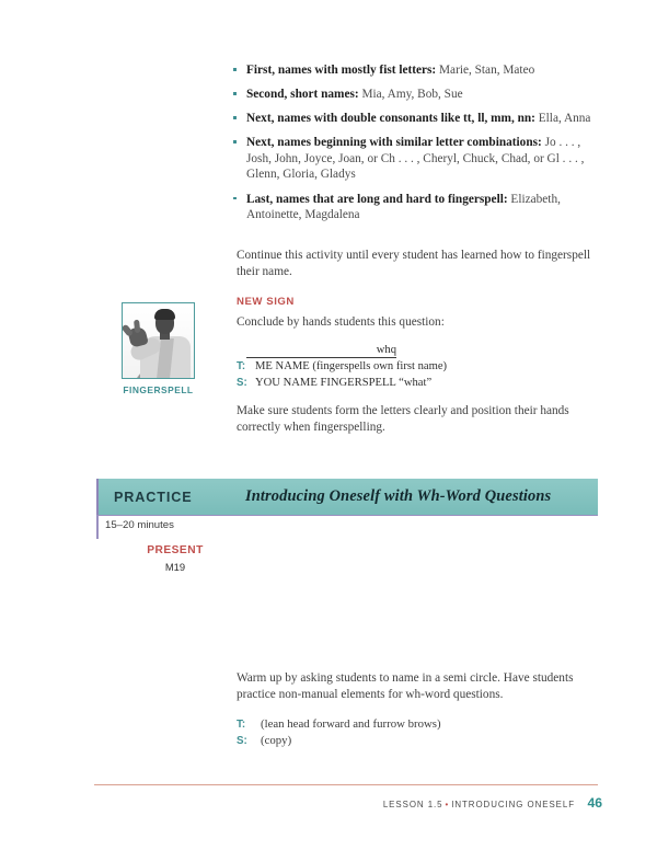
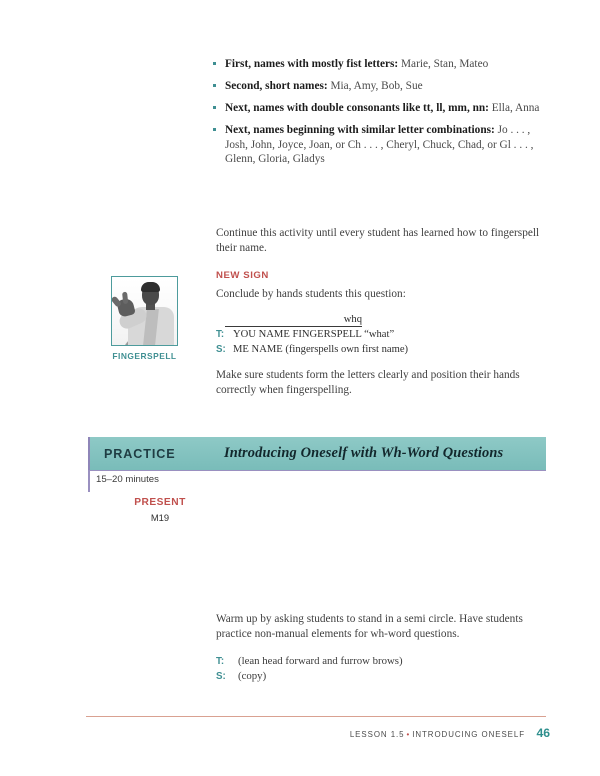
  First, names with mostly fist letters: Marie, Stan, Mateo
  Second, short names: Mia, Amy, Bob, Sue
  Next, names with double consonants like tt, ll, mm, nn: Ella, Anna
  Next, names beginning with similar letter combinations: Jo . . . , Josh, John, Joyce, Joan, or Ch . . . , Cheryl, Chuck, Chad, or Gl . . . , Glenn, Gloria, Gladys
- Last, names that are long and hard to fingerspell: Elizabeth, Antoinette, Magdalena
  Continue this activity until every student has learned how to fingerspell their name.
  NEW SIGN
  Conclude by hands students this question:
  whq
  T:
- ME NAME (fingerspells own first name)
+ YOU NAME FINGERSPELL “what”
  S:
- YOU NAME FINGERSPELL “what”
+ ME NAME (fingerspells own first name)
  Make sure students form the letters clearly and position their hands correctly when fingerspelling.
  FINGERSPELL
  PRACTICE
  Introducing Oneself with Wh-Word Questions
  15–20 minutes
  PRESENT
  M19
- Warm up by asking students to name in a semi circle. Have students practice non-manual elements for wh-word questions.
+ Warm up by asking students to stand in a semi circle. Have students practice non-manual elements for wh-word questions.
  T:
  (lean head forward and furrow brows)
  S:
  (copy)
  LESSON 1.5 • INTRODUCING ONESELF
  46
